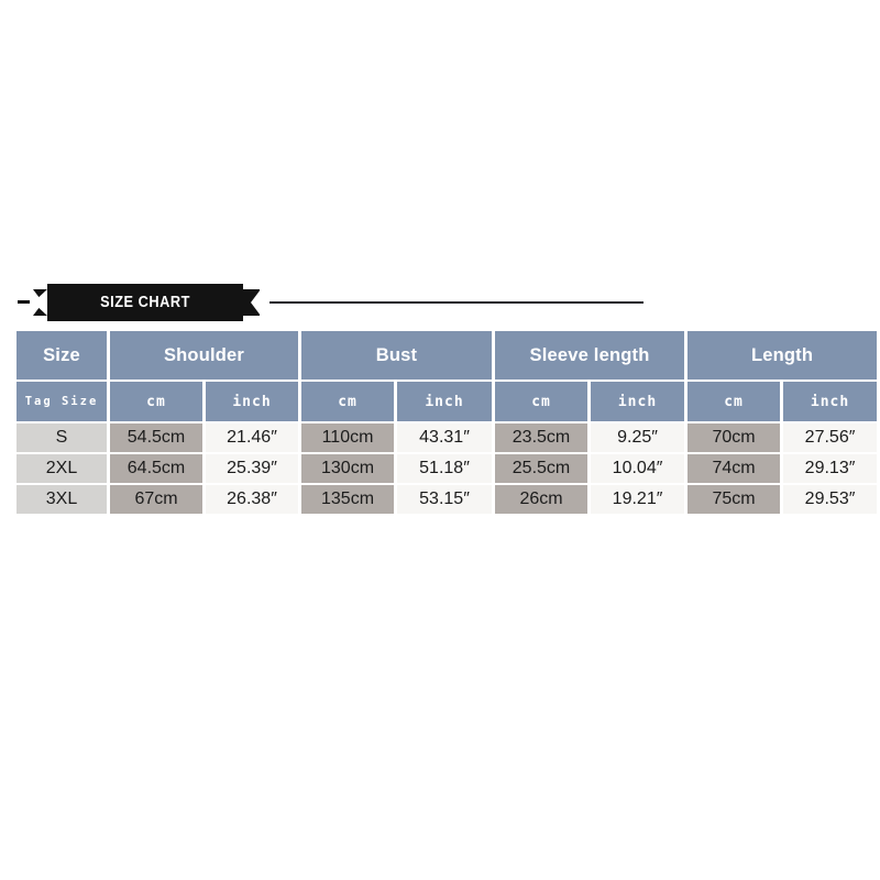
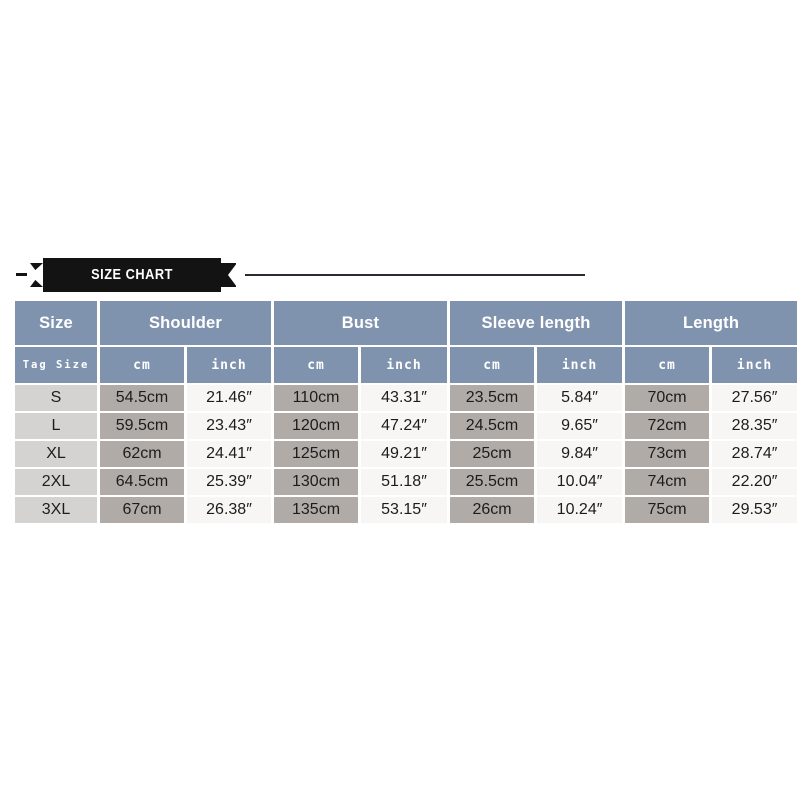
  SIZE CHART
  Size	Shoulder	Bust	Sleeve length	Length
  Tag Size	cm	inch	cm	inch	cm	inch	cm	inch
- S	54.5cm	21.46″	110cm	43.31″	23.5cm	9.25″	70cm	27.56″
+ S	54.5cm	21.46″	110cm	43.31″	23.5cm	5.84″	70cm	27.56″
+ L	59.5cm	23.43″	120cm	47.24″	24.5cm	9.65″	72cm	28.35″
+ XL	62cm	24.41″	125cm	49.21″	25cm	9.84″	73cm	28.74″
- 2XL	64.5cm	25.39″	130cm	51.18″	25.5cm	10.04″	74cm	29.13″
+ 2XL	64.5cm	25.39″	130cm	51.18″	25.5cm	10.04″	74cm	22.20″
- 3XL	67cm	26.38″	135cm	53.15″	26cm	19.21″	75cm	29.53″
+ 3XL	67cm	26.38″	135cm	53.15″	26cm	10.24″	75cm	29.53″
